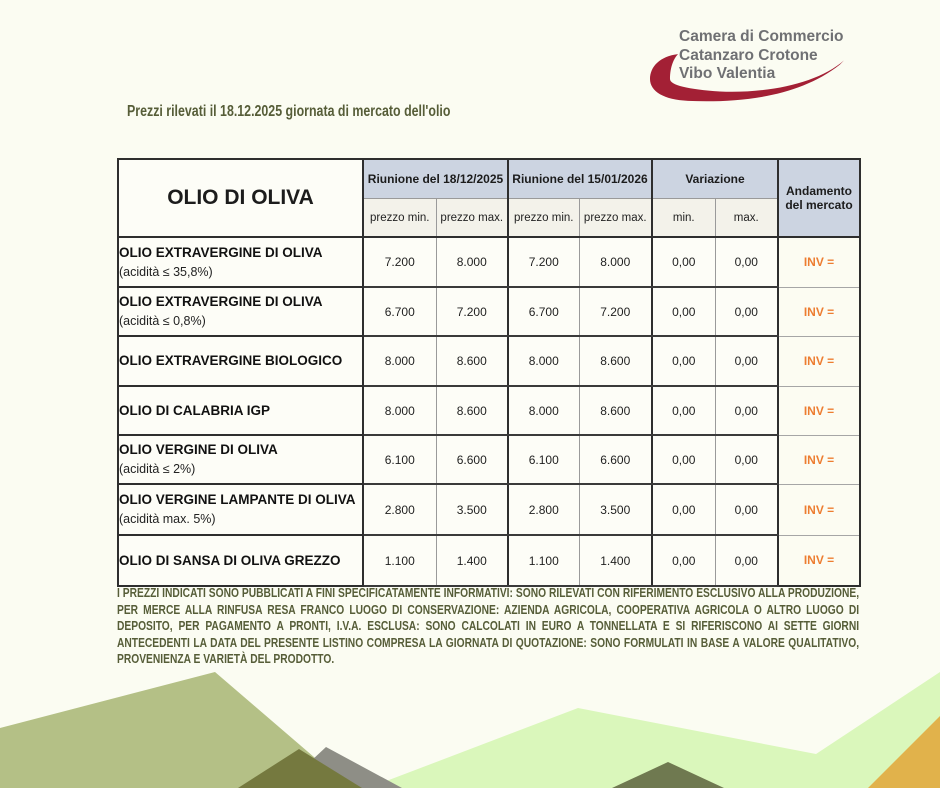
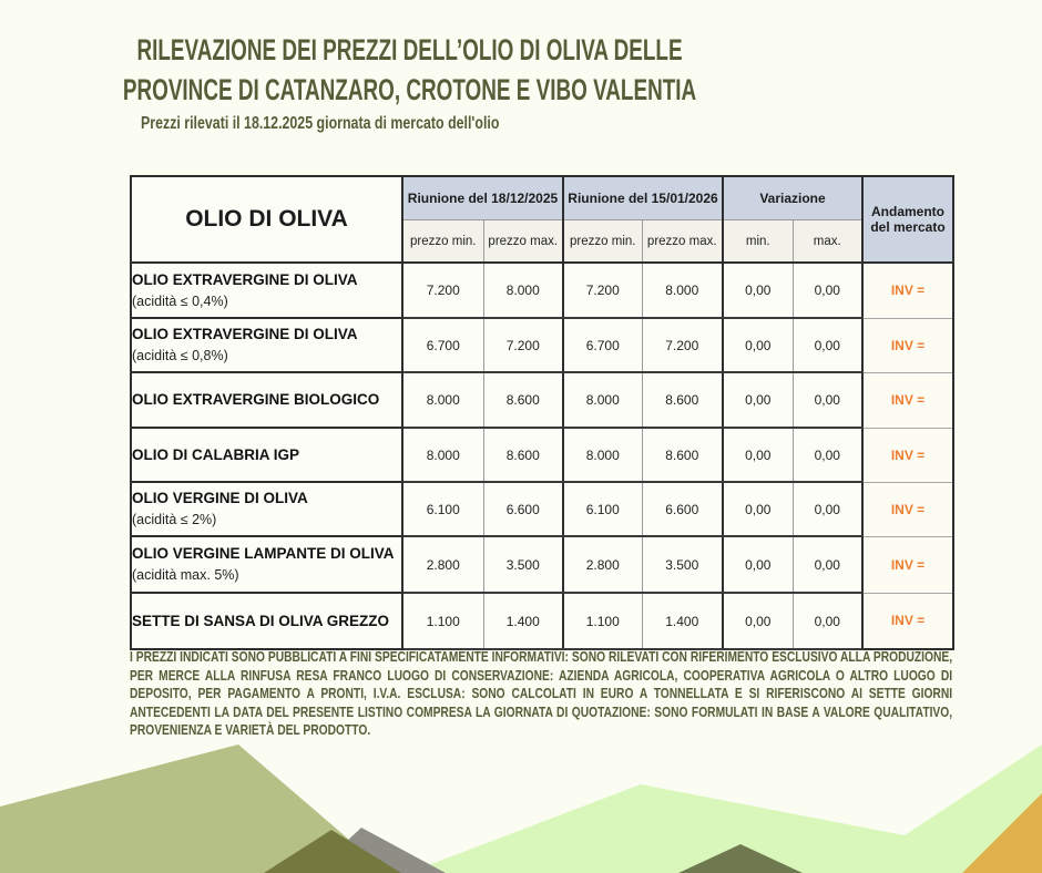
+ RILEVAZIONE DEI PREZZI DELL’OLIO DI OLIVA DELLE
+ PROVINCE DI CATANZARO, CROTONE E VIBO VALENTIA
  Prezzi rilevati il 18.12.2025 giornata di mercato dell'olio
- Camera di Commercio
- Catanzaro Crotone
- Vibo Valentia
  OLIO DI OLIVA	Riunione del 18/12/2025	Riunione del 15/01/2026	Variazione	Andamento del mercato
  prezzo min.	prezzo max.	prezzo min.	prezzo max.	min.	max.
- OLIO EXTRAVERGINE DI OLIVA (acidità ≤ 35,8%)	7.200	8.000	7.200	8.000	0,00	0,00	INV =
+ OLIO EXTRAVERGINE DI OLIVA (acidità ≤ 0,4%)	7.200	8.000	7.200	8.000	0,00	0,00	INV =
  OLIO EXTRAVERGINE DI OLIVA (acidità ≤ 0,8%)	6.700	7.200	6.700	7.200	0,00	0,00	INV =
  OLIO EXTRAVERGINE BIOLOGICO	8.000	8.600	8.000	8.600	0,00	0,00	INV =
  OLIO DI CALABRIA IGP	8.000	8.600	8.000	8.600	0,00	0,00	INV =
  OLIO VERGINE DI OLIVA (acidità ≤ 2%)	6.100	6.600	6.100	6.600	0,00	0,00	INV =
  OLIO VERGINE LAMPANTE DI OLIVA (acidità max. 5%)	2.800	3.500	2.800	3.500	0,00	0,00	INV =
- OLIO DI SANSA DI OLIVA GREZZO	1.100	1.400	1.100	1.400	0,00	0,00	INV =
+ SETTE DI SANSA DI OLIVA GREZZO	1.100	1.400	1.100	1.400	0,00	0,00	INV =
  I PREZZI INDICATI SONO PUBBLICATI A FINI SPECIFICATAMENTE INFORMATIVI: SONO RILEVATI CON RIFERIMENTO ESCLUSIVO ALLA PRODUZIONE, PER MERCE ALLA RINFUSA RESA FRANCO LUOGO DI CONSERVAZIONE: AZIENDA AGRICOLA, COOPERATIVA AGRICOLA O ALTRO LUOGO DI DEPOSITO, PER PAGAMENTO A PRONTI, I.V.A. ESCLUSA: SONO CALCOLATI IN EURO A TONNELLATA E SI RIFERISCONO AI SETTE GIORNI ANTECEDENTI LA DATA DEL PRESENTE LISTINO COMPRESA LA GIORNATA DI QUOTAZIONE: SONO FORMULATI IN BASE A VALORE QUALITATIVO, PROVENIENZA E VARIETÀ DEL PRODOTTO.
